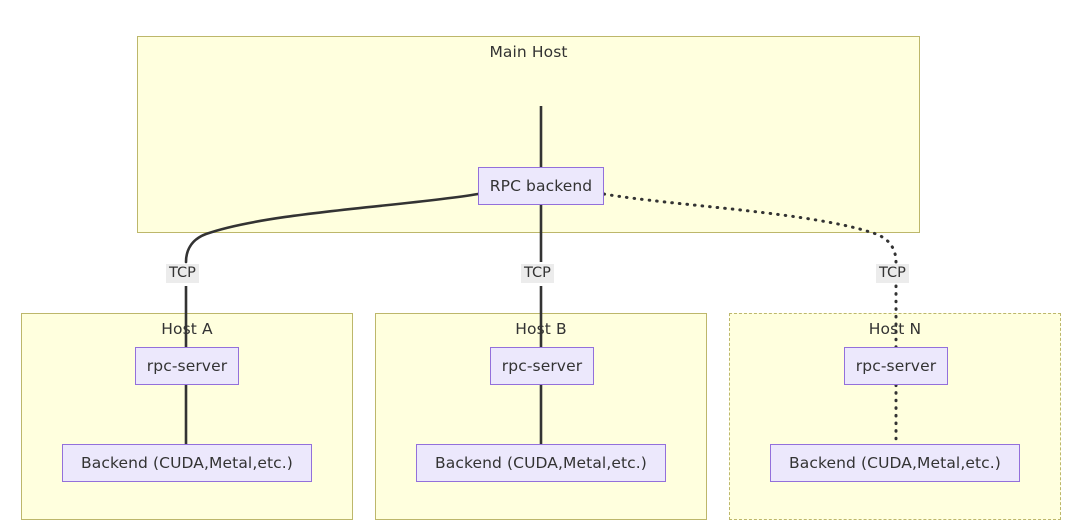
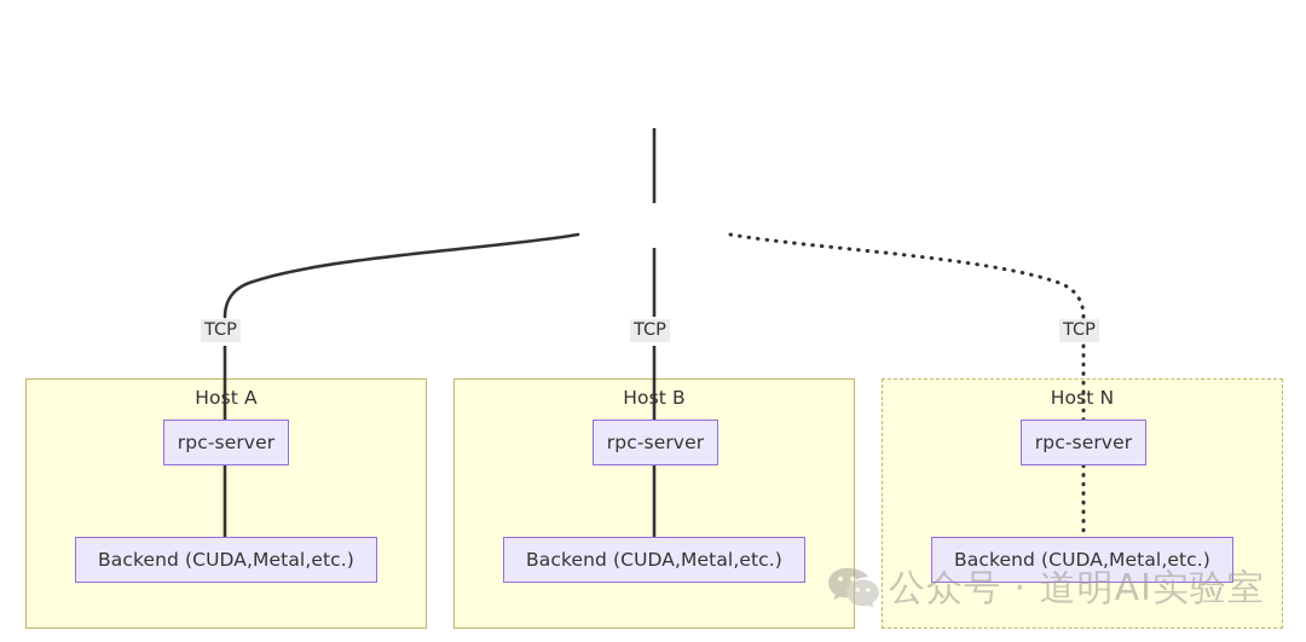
- Main Host
  Hot A
  Hot B
  Host N
- RPC backend
  rpc-server
  Backend (CUDA,Metal,etc.)
  rpc-server
  Backend (CUDA,Metal,etc.)
  rpc-server
  Backend (CUDA,Metal,etc.)
  TCP
  TCP
  TCP
+ 公众号 · 道明AI实验室
